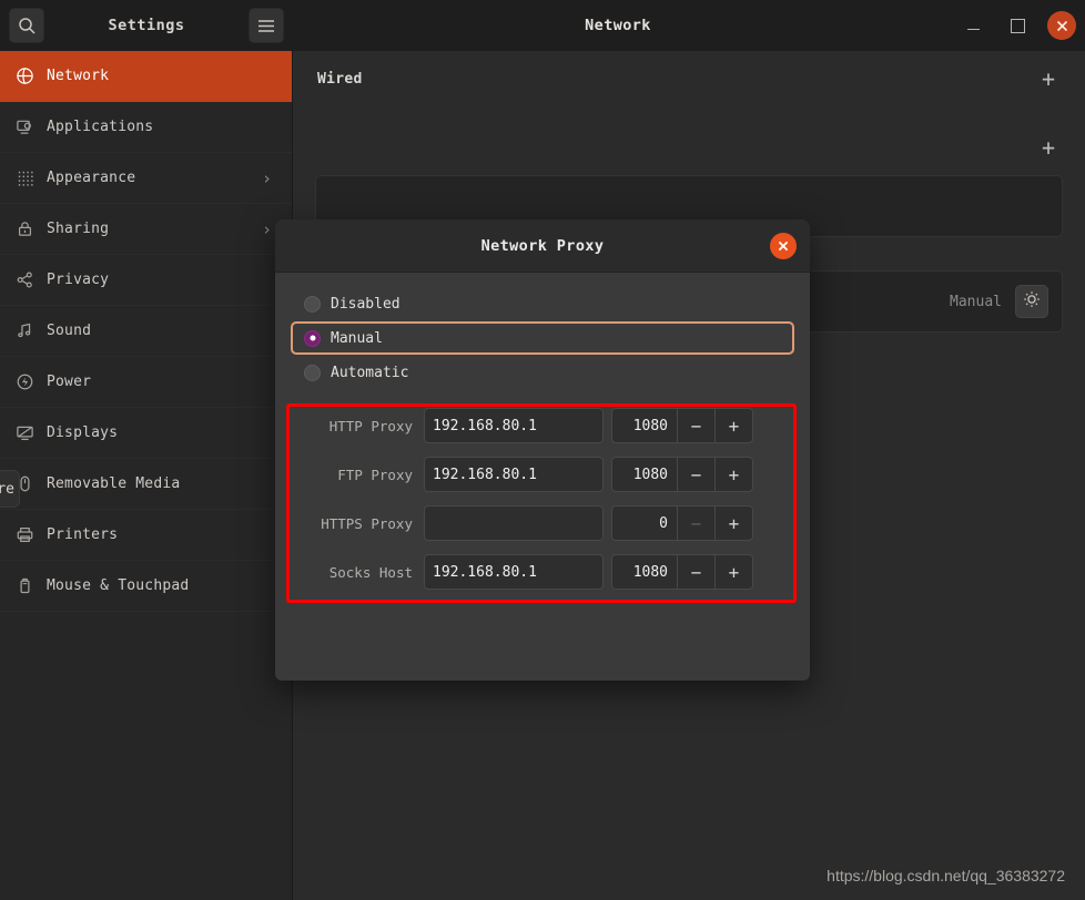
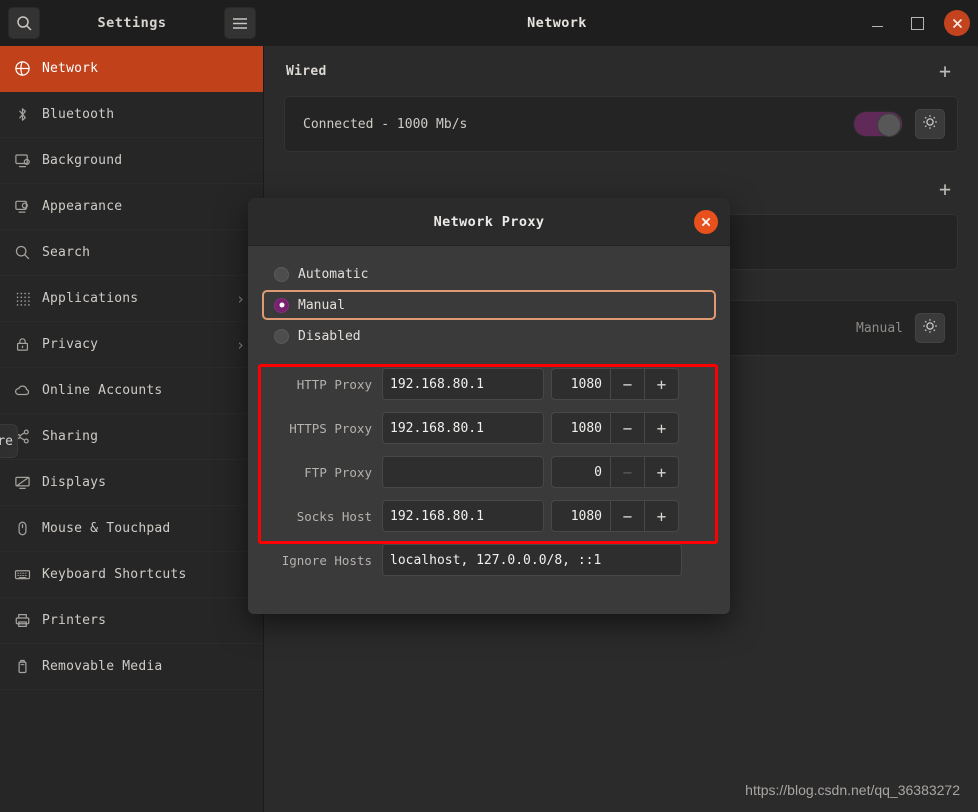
  Settings
  Network
  Network
+ Bluetooth
+ Background
- Applications
+ Appearance
+ Search
- Appearance
+ Applications
  ›
- Sharing
+ Privacy
  ›
+ Online Accounts
- Privacy
+ Sharing
- Sound
- Power
  Displays
- Removable Media
+ Mouse & Touchpad
+ Keyboard Shortcuts
  Printers
- Mouse & Touchpad
+ Removable Media
  re
  Wired
  +
+ Connected - 1000 Mb/s
  +
  Manual
  https://blog.csdn.net/qq_36383272
  Network Proxy
- Disabled
+ Automatic
  Manual
- Automatic
+ Disabled
  HTTP Proxy
  192.168.80.1
  1080
  −
  +
- FTP Proxy
+ HTTPS Proxy
  192.168.80.1
  1080
  −
  +
- HTTPS Proxy
+ FTP Proxy
  0
  −
  +
  Socks Host
  192.168.80.1
  1080
  −
  +
+ Ignore Hosts
+ localhost, 127.0.0.0/8, ::1
